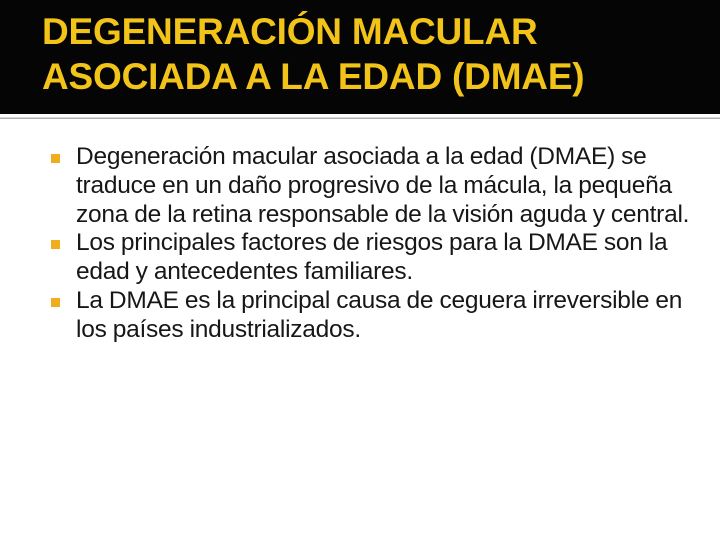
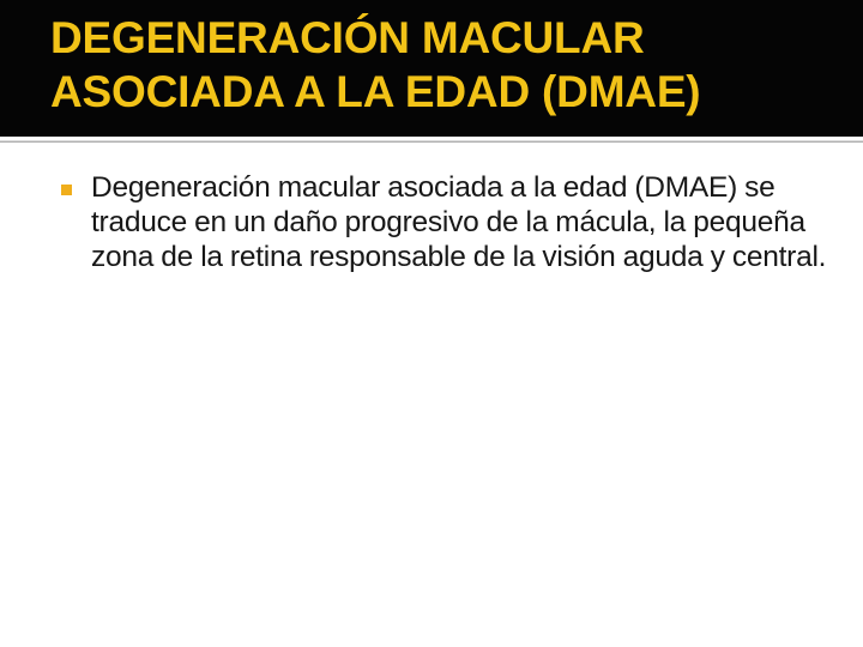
  DEGENERACIÓN MACULAR
  ASOCIADA A LA EDAD (DMAE)
  Degeneración macular asociada a la edad (DMAE) se traduce en un daño progresivo de la mácula, la pequeña zona de la retina responsable de la visión aguda y central.
- Los principales factores de riesgos para la DMAE son la edad y antecedentes familiares.
- La DMAE es la principal causa de ceguera irreversible en los países industrializados.
